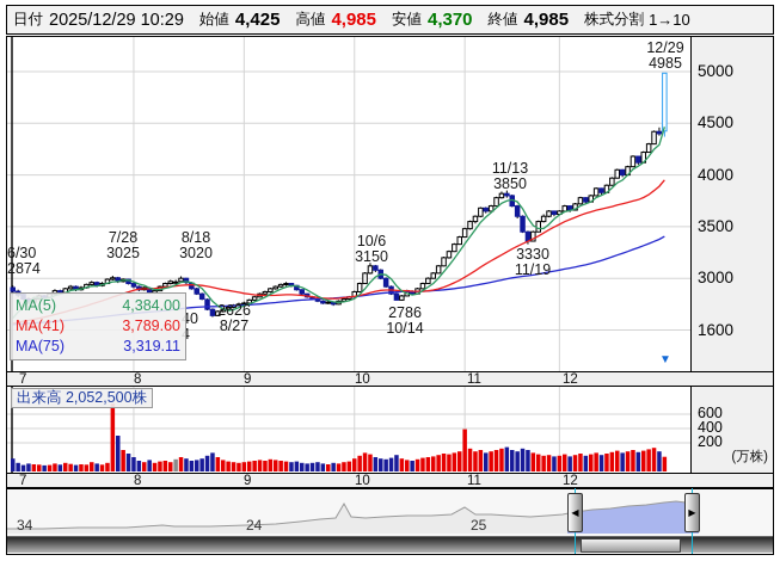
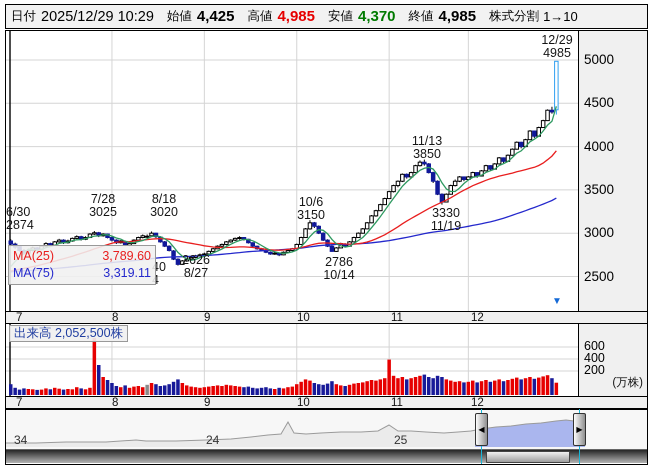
  日付
  2025/12/29 10:29
  始値
  4,425
  高値
  4,985
  安値
  4,370
  終値
  4,985
  株式分割
  1→10
  6/30
  2874
  7/28
  3025
  8/18
  3020
  40
  4
  2626
  8/27
  10/6
  3150
  2786
  10/14
  11/13
  3850
  3330
  11/19
  12/29
  4985
- MA(5)
- 4,384.00
- MA(41)
+ MA(25)
  3,789.60
  MA(75)
  3,319.11
  ▼
  5000
  4500
  4000
  3500
  3000
- 1600
+ 2500
  7
  8
  9
  10
  11
  12
  出来高 2,052,500株
  (万株)
  600
  400
  200
  7
  8
  9
  10
  11
  12
  34
  24
  25
  ◀
  ▶
